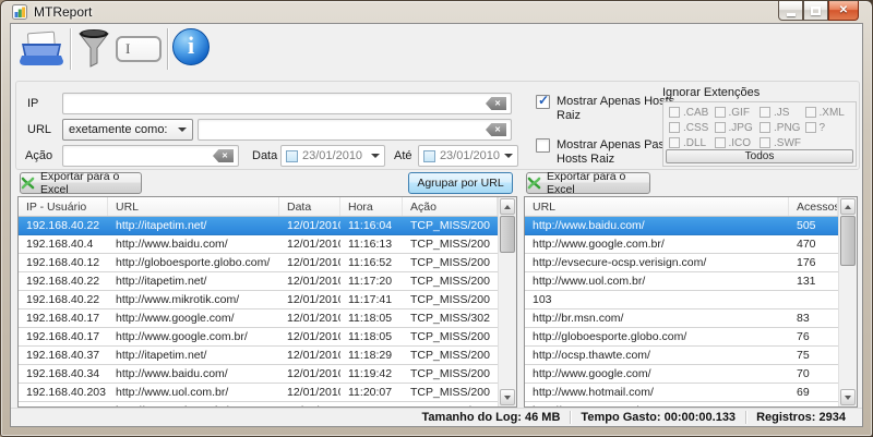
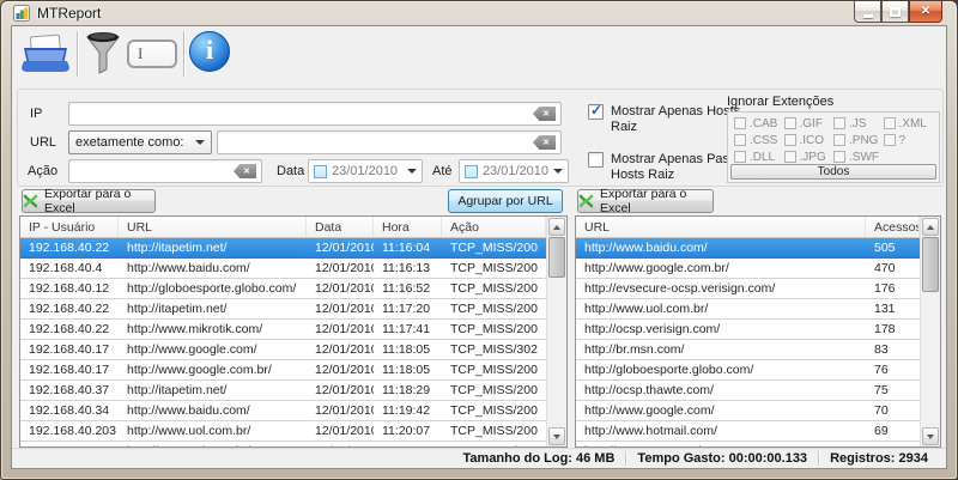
  MTReport
  IP
  URL
  exetamente como:
  Ação
  Data
  23/01/2010
  Até
  23/01/2010
  Mostrar Apenas Ho Raiz
  Mostrar Apenas Pa Hosts Raiz
  Ignorar Extenções
  .CAB
  .GIF
  .JS
  .XML
  .CSS
- .JPG
+ .ICO
  .PNG
  ?
  .DLL
- .ICO
+ .JPG
  .SWF
  Todos
  Exportar para o Excel
  Agrupar por URL
  Exportar para o Excel
  IP - Usuário
  URL
  Data
  Hora
  Ação
  192.168.40.22
  http://itapetim.net/
  12/01/201
  11:16:04
  TCP_MISS/200
  192.168.40.4
  http://www.baidu.com/
  12/01/201
  11:16:13
  TCP_MISS/200
  192.168.40.12
  http://globoesporte.globo.com/
  12/01/201
  11:16:52
  TCP_MISS/200
  192.168.40.22
  http://itapetim.net/
  12/01/201
  11:17:20
  TCP_MISS/200
  192.168.40.22
  http://www.mikrotik.com/
  12/01/201
  11:17:41
  TCP_MISS/200
  192.168.40.17
  http://www.google.com/
  12/01/201
  11:18:05
  TCP_MISS/302
  192.168.40.17
  http://www.google.com.br/
  12/01/201
  11:18:05
  TCP_MISS/200
  192.168.40.37
  http://itapetim.net/
  12/01/201
  11:18:29
  TCP_MISS/200
  192.168.40.34
  http://www.baidu.com/
  12/01/201
  11:19:42
  TCP_MISS/200
  192.168.40.203
  http://www.uol.com.br/
  12/01/201
  11:20:07
  TCP_MISS/200
  URL
  Acesso
  http://www.baidu.com/
  505
  http://www.google.com.br/
  470
  http://evsecure-ocsp.verisign.com/
  176
  http://www.uol.com.br/
  131
+ http://ocsp.verisign.com/
- 103
+ 178
  http://br.msn.com/
  83
  http://globoesporte.globo.com/
  76
  http://ocsp.thawte.com/
  75
  http://www.google.com/
  70
  http://www.hotmail.com/
  69
  Tamanho do Log: 46 MB
  Tempo Gasto: 00:00:00.133
  Registros: 2934
